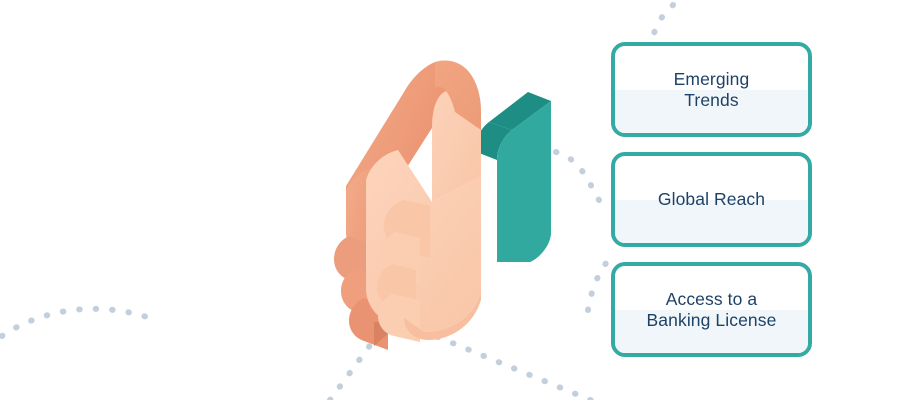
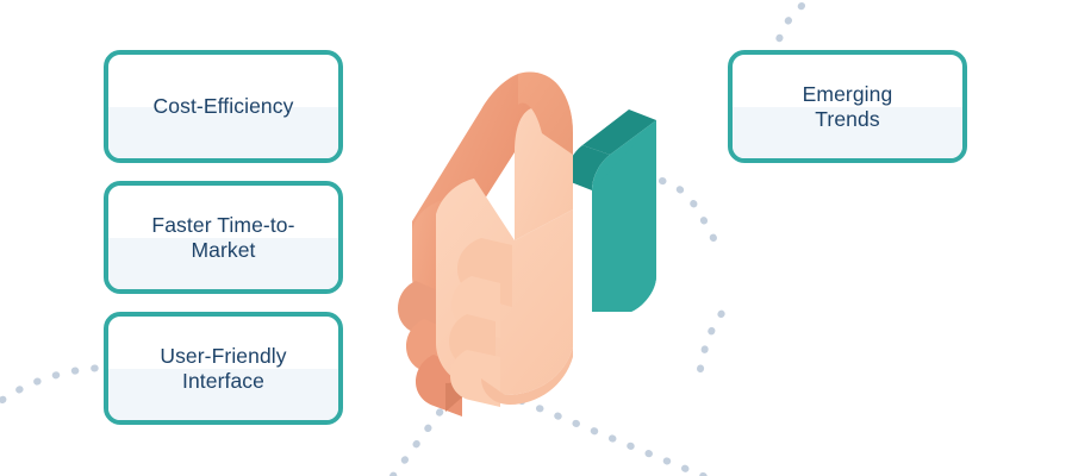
+ Cost-Efficiency
+ Faster Time-to-
+ Market
+ User-Friendly
+ Interface
  Emerging
  Trends
- Global Reach
- Access to a
- Banking License
